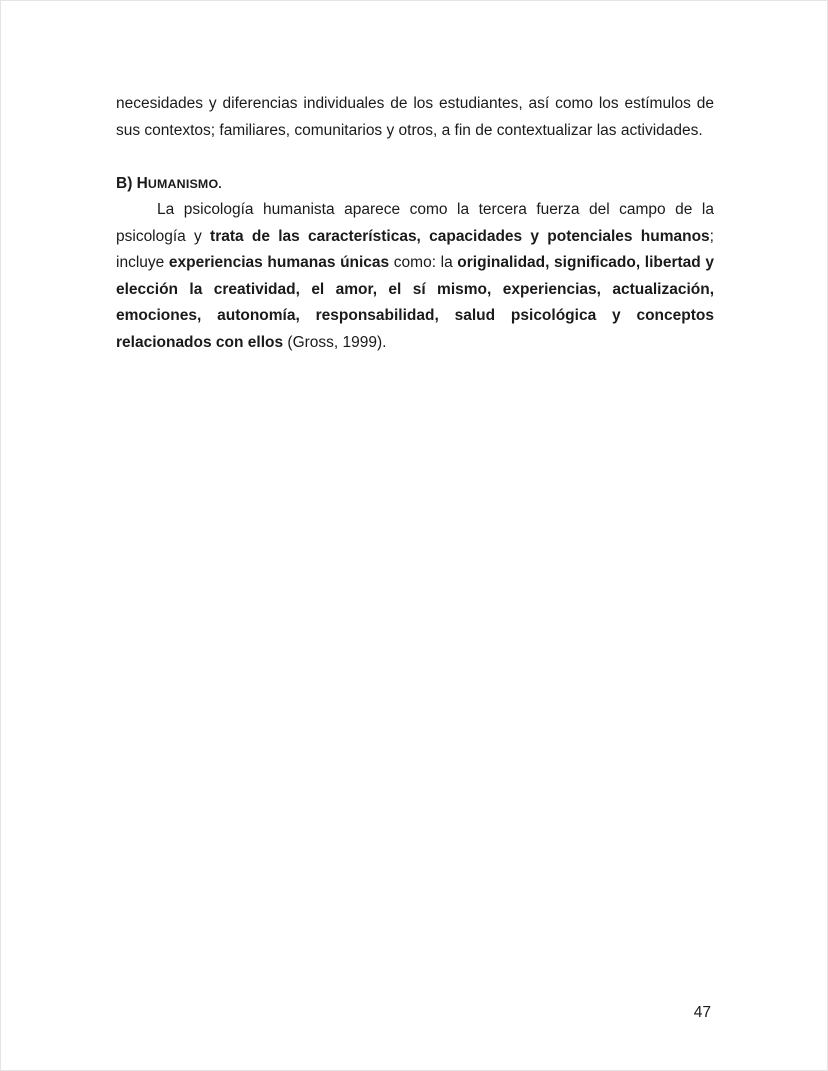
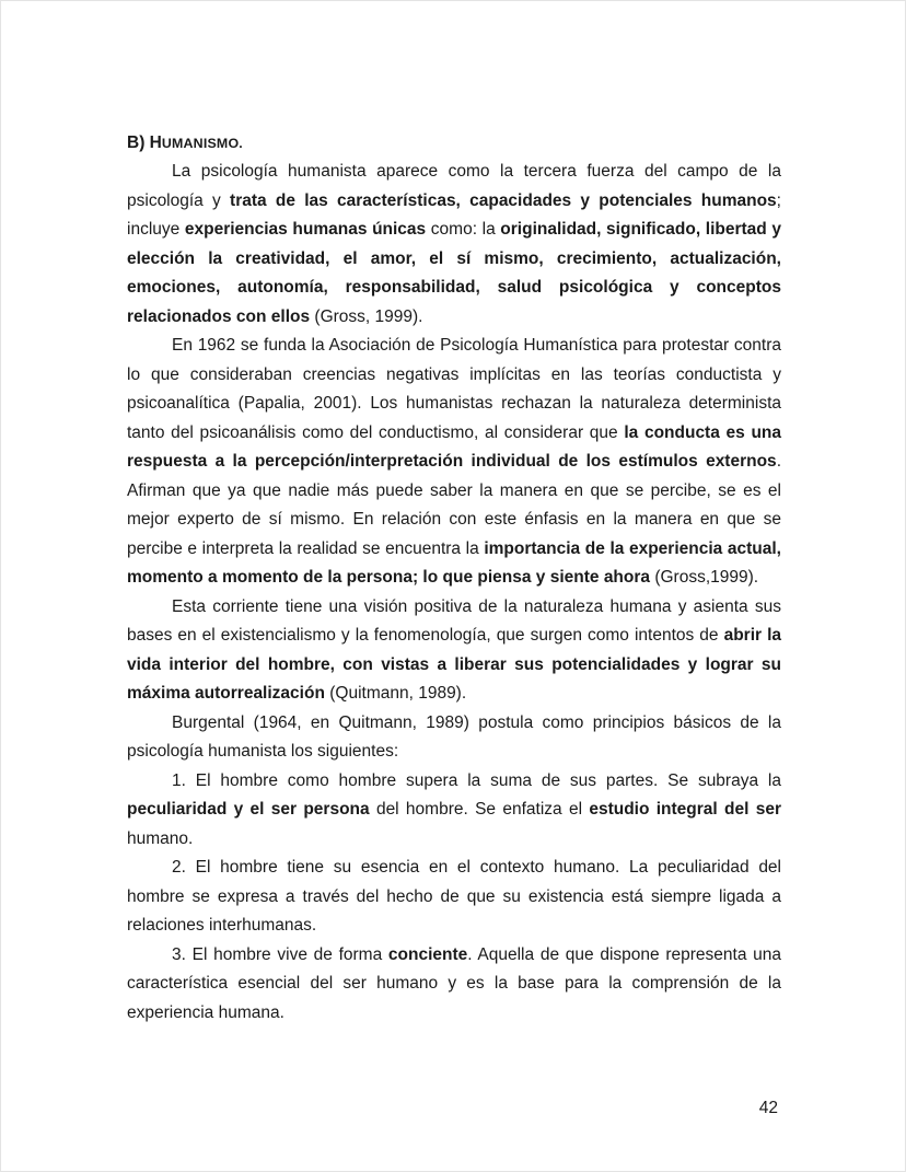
- necesidades y diferencias individuales de los estudiantes, así como los estímulos de sus contextos; familiares, comunitarios y otros, a fin de contextualizar las actividades.
  B) HUMANISMO.
- La psicología humanista aparece como la tercera fuerza del campo de la psicología y trata de las características, capacidades y potenciales humanos; incluye experiencias humanas únicas como: la originalidad, significado, libertad y elección la creatividad, el amor, el sí mismo, experiencias, actualización, emociones, autonomía, responsabilidad, salud psicológica y conceptos relacionados con ellos (Gross, 1999).
+ La psicología humanista aparece como la tercera fuerza del campo de la psicología y trata de las características, capacidades y potenciales humanos; incluye experiencias humanas únicas como: la originalidad, significado, libertad y elección la creatividad, el amor, el sí mismo, crecimiento, actualización, emociones, autonomía, responsabilidad, salud psicológica y conceptos relacionados con ellos (Gross, 1999).
+ En 1962 se funda la Asociación de Psicología Humanística para protestar contra lo que consideraban creencias negativas implícitas en las teorías conductista y psicoanalítica (Papalia, 2001). Los humanistas rechazan la naturaleza determinista tanto del psicoanálisis como del conductismo, al considerar que la conducta es una respuesta a la percepción/interpretación individual de los estímulos externos. Afirman que ya que nadie más puede saber la manera en que se percibe, se es el mejor experto de sí mismo. En relación con este énfasis en la manera en que se percibe e interpreta la realidad se encuentra la importancia de la experiencia actual, momento a momento de la persona; lo que piensa y siente ahora (Gross,1999).
+ Esta corriente tiene una visión positiva de la naturaleza humana y asienta sus bases en el existencialismo y la fenomenología, que surgen como intentos de abrir la vida interior del hombre, con vistas a liberar sus potencialidades y lograr su máxima autorrealización (Quitmann, 1989).
+ Burgental (1964, en Quitmann, 1989) postula como principios básicos de la psicología humanista los siguientes:
+ 1. El hombre como hombre supera la suma de sus partes. Se subraya la peculiaridad y el ser persona del hombre. Se enfatiza el estudio integral del ser humano.
+ 2. El hombre tiene su esencia en el contexto humano. La peculiaridad del hombre se expresa a través del hecho de que su existencia está siempre ligada a relaciones interhumanas.
+ 3. El hombre vive de forma conciente. Aquella de que dispone representa una característica esencial del ser humano y es la base para la comprensión de la experiencia humana.
- 47
+ 42
